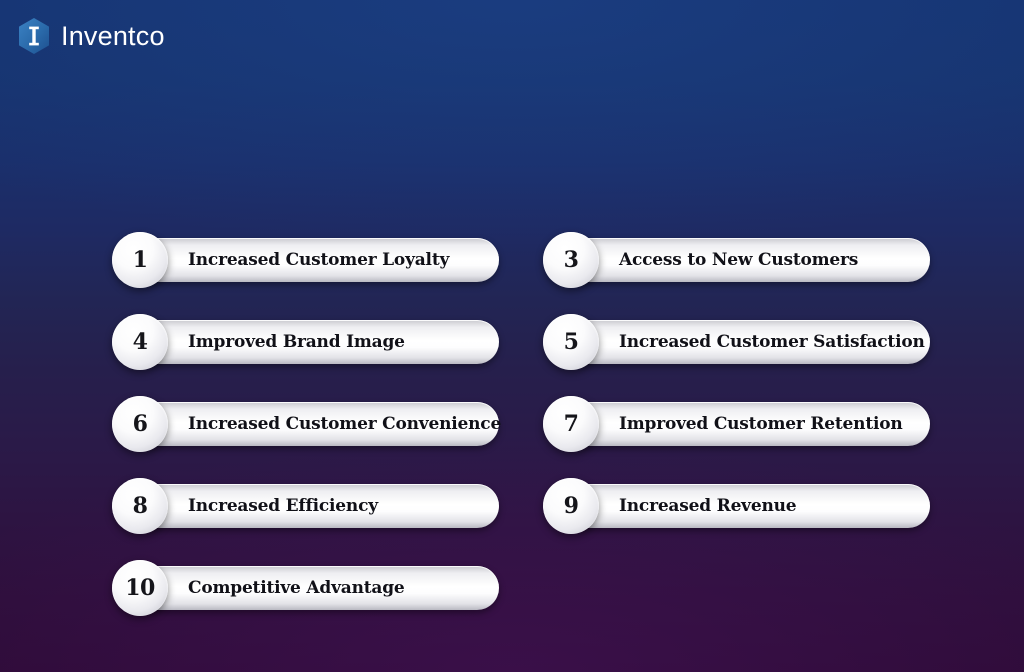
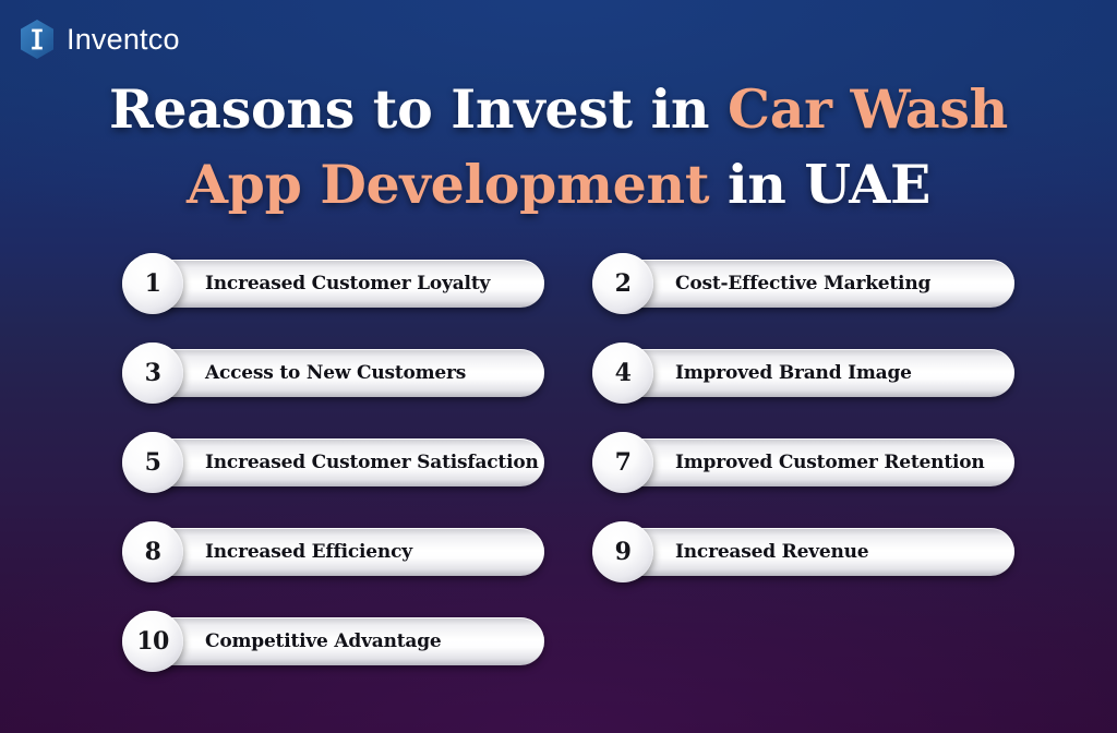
  Inventco
+ Reasons to Invest in Car Wash
+ App Development in UAE
  1
  Increased Customer Loyalty
+ 2
+ Cost-Effective Marketing
  3
  Access to New Customers
  4
  Improved Brand Image
  5
  Increased Customer Satisfaction
- 6
- Increased Customer Convenience
  7
  Improved Customer Retention
  8
  Increased Efficiency
  9
  Increased Revenue
  10
  Competitive Advantage
